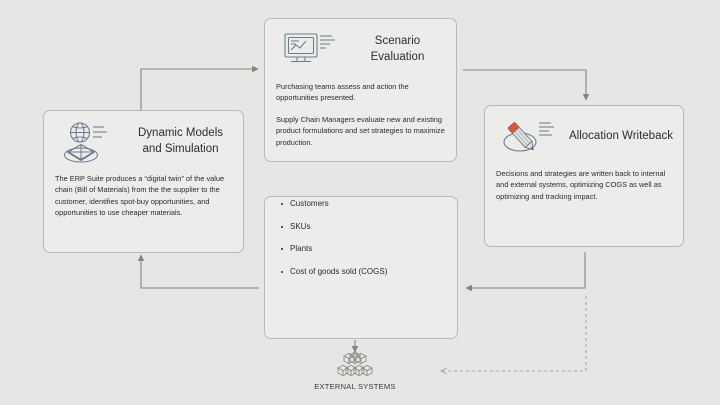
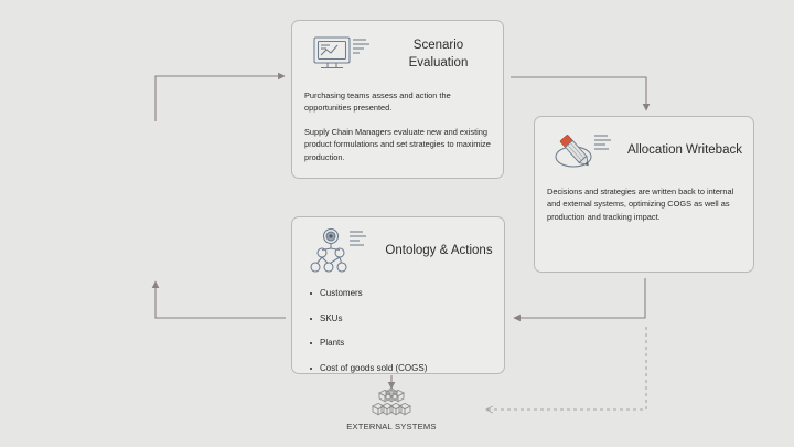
- Dynamic Models and Simulation
- The ERP Suite produces a “digital twin” of the value chain (Bill of Materials) from the the supplier to the customer, identifies spot-buy opportunities, and opportunities to use cheaper materials.
  Scenario Evaluation
  Purchasing teams assess and action the opportunities presented.
  Supply Chain Managers evaluate new and existing product formulations and set strategies to maximize production.
  Allocation Writeback
- Decisions and strategies are written back to internal and external systems, optimizing COGS as well as optimizing and tracking impact.
+ Decisions and strategies are written back to internal and external systems, optimizing COGS as well as production and tracking impact.
+ Ontology & Actions
  Customers
  SKUs
  Plants
  Cost of goods sold (COGS)
  EXTERNAL SYSTEMS
